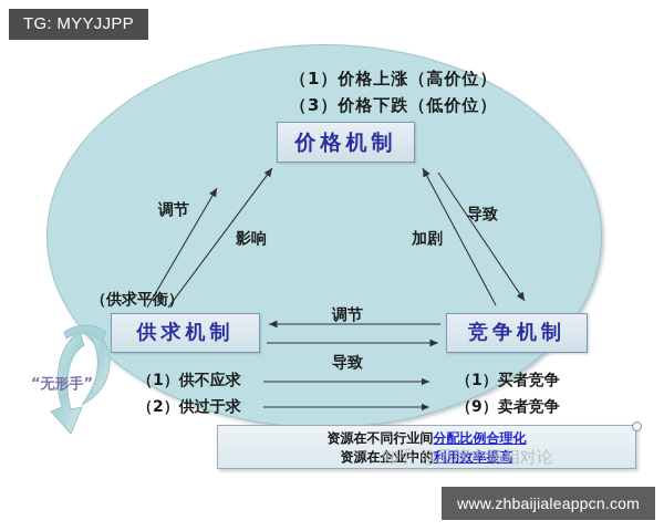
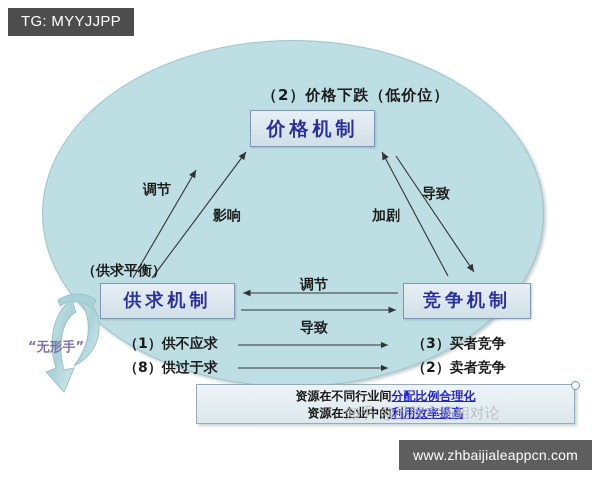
- （1）价格上涨（高价位）
- （3）价格下跌（低价位）
+ （2）价格下跌（低价位）
  价格机制
  供求机制
  竞争机制
  调节
  影响
  导致
  加剧
  调节
  导致
  （供求平衡）
  “无形手”
  （1）供不应求
- （2）供过于求
+ （8）供过于求
- （1）买者竞争
+ （3）买者竞争
- （9）卖者竞争
+ （2）卖者竞争
  资源在不同行业间分配比例合理化
  资源在企业中的利用效率提高
  知乎 @品牌市场相对论
  TG: MYYJJPP
  www.zhbaijialeappcn.com
